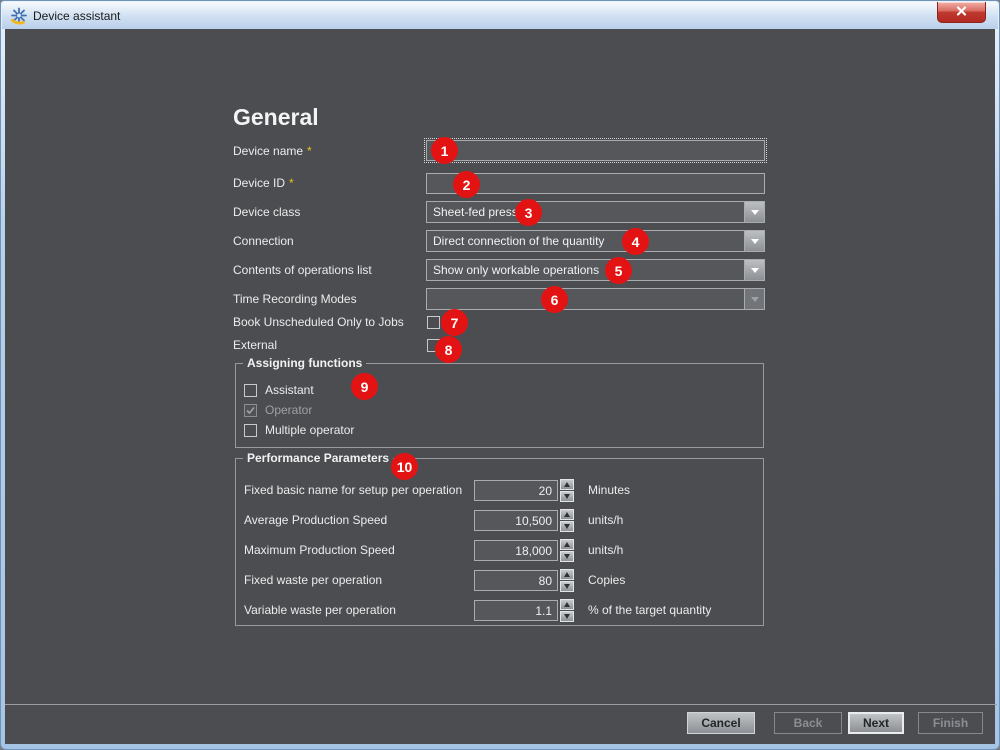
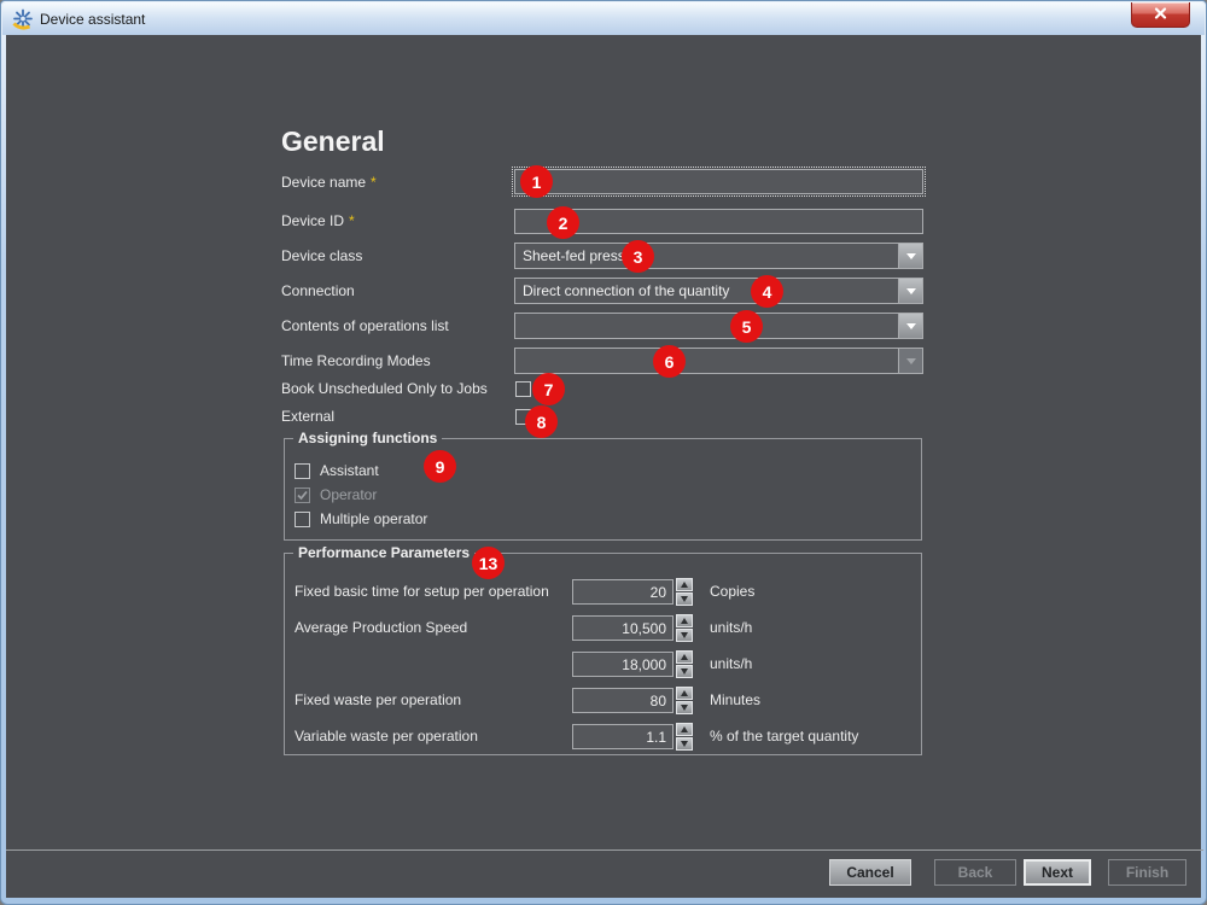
  Device assistant
  General
  Device name *
  Device ID *
  Device class
  Sheet-fed pres
  Connection
  Direct connection of the quantity
  Contents of operations list
- Show only workable operations
  Time Recording Modes
  Book Unscheduled Only to Jobs
  External
  Assigning functions
  Assistant
  Operator
  Multiple operator
  Performance Parameters
- Fixed basic name for setup per operation
+ Fixed basic time for setup per operation
  20
- Minutes
+ Copies
  Average Production Speed
  10,500
  units/h
- Maximum Production Speed
  18,000
  units/h
  Fixed waste per operation
  80
- Copies
+ Minutes
  Variable waste per operation
  1.1
  % of the target quantity
  Cancel
  Back
  Next
  Finish
  1
  2
  3
  4
  5
  6
  7
  8
  9
- 10
+ 13
